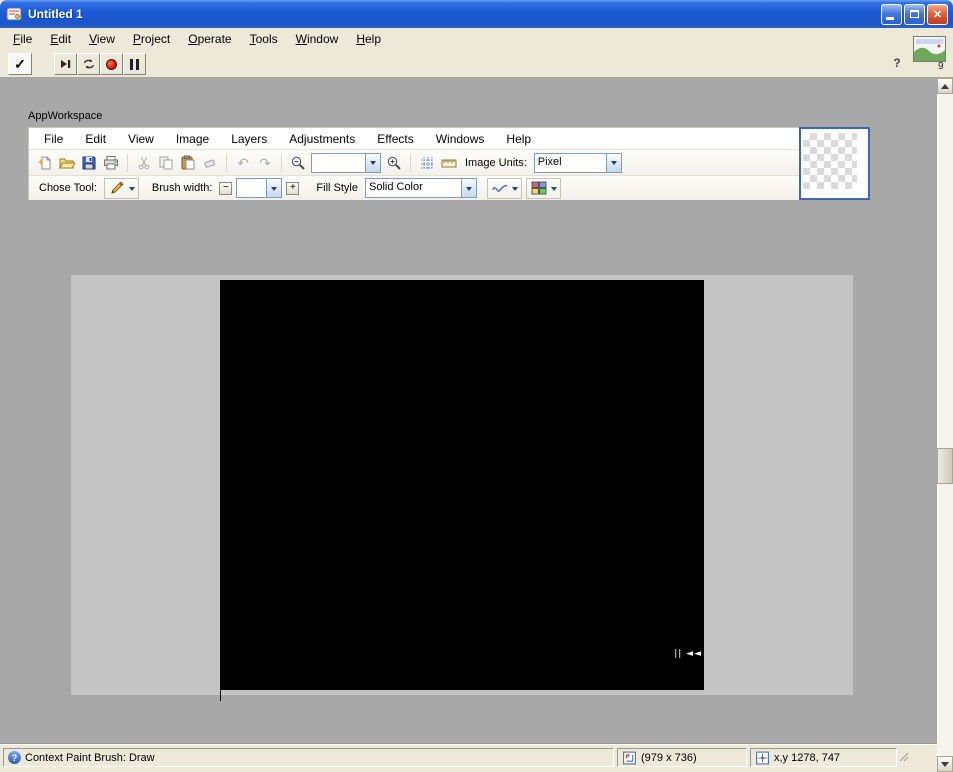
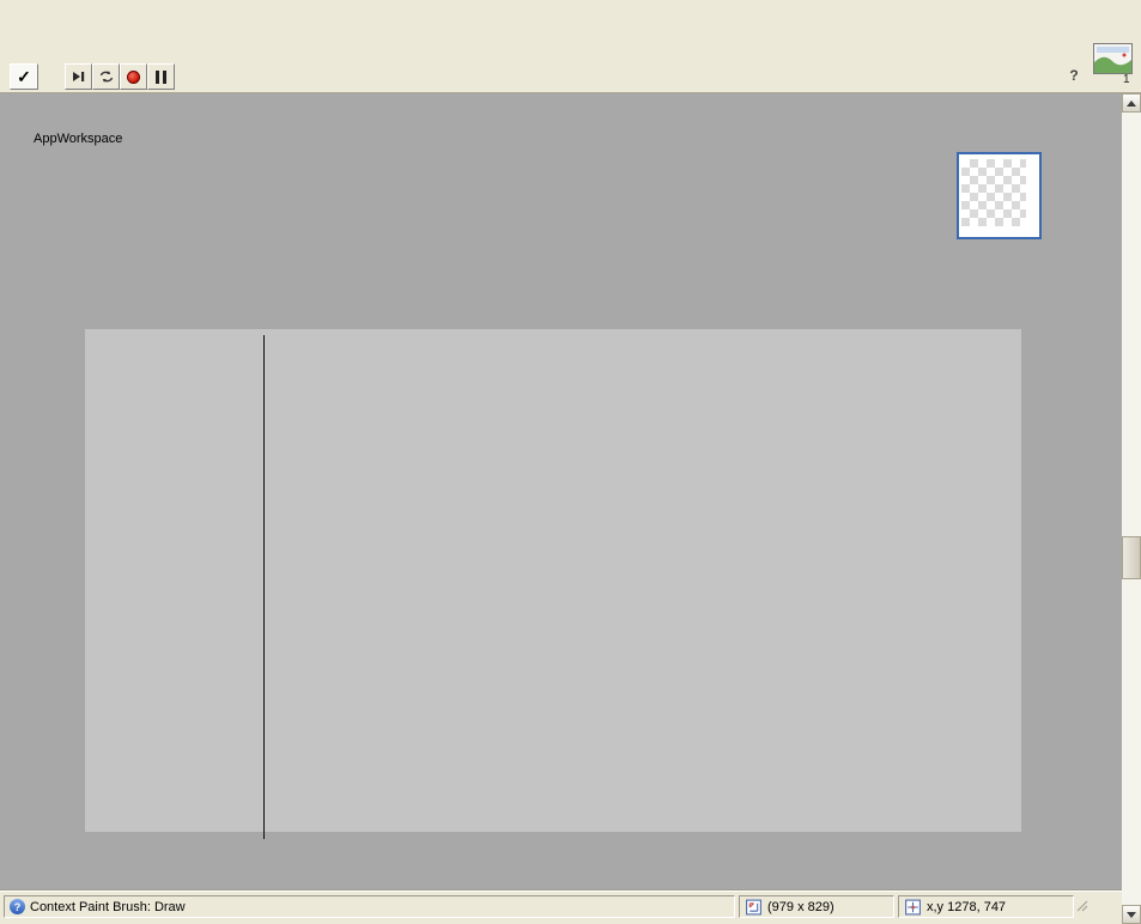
- Untitled 1
- ✕
- File Edit View Project Operate Tools Window Help
  ✓
  ?
- 9
+ 1
  AppWorkspace
- File
- Edit
- View
- Image
- Layers
- Adjustments
- Effects
- Windows
- Help
- ↶
- ↷
- Image Units:
- Pixel
- Chose Tool:
- Brush width:
- −
- +
- Fill Style
- Solid Color
- || ◄◄
  ?
  Context Paint Brush: Draw
- (979 x 736)
+ (979 x 829)
  x,y 1278, 747
